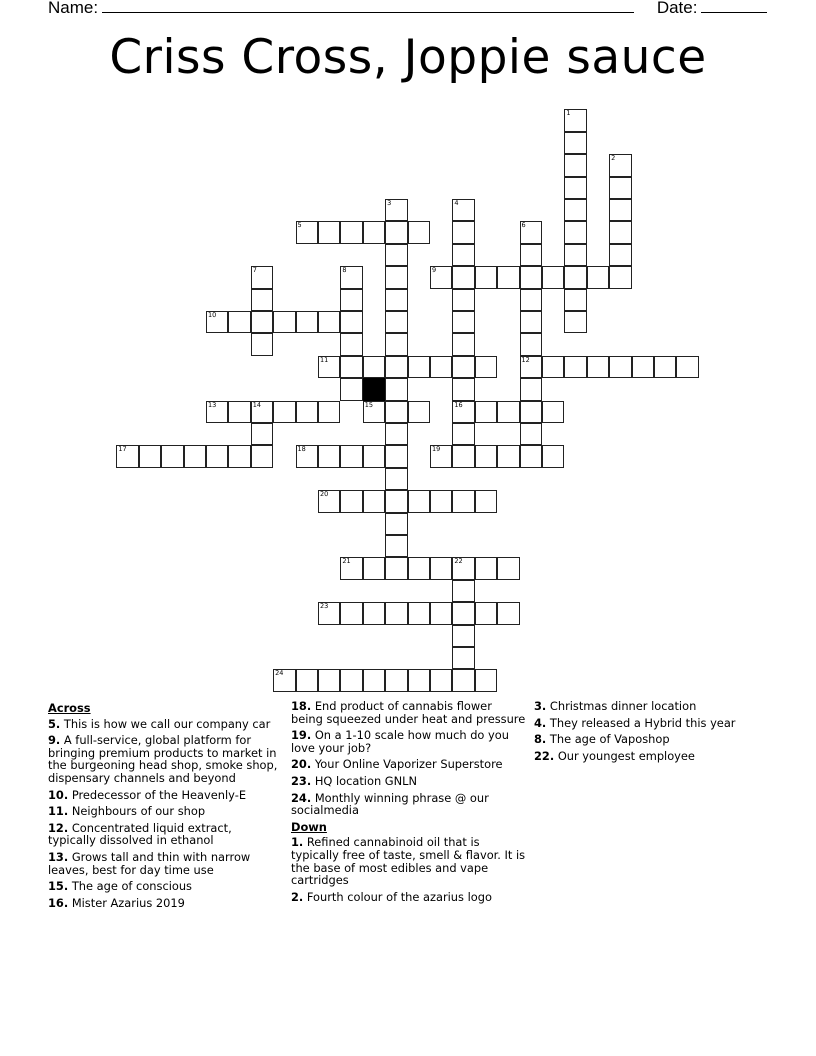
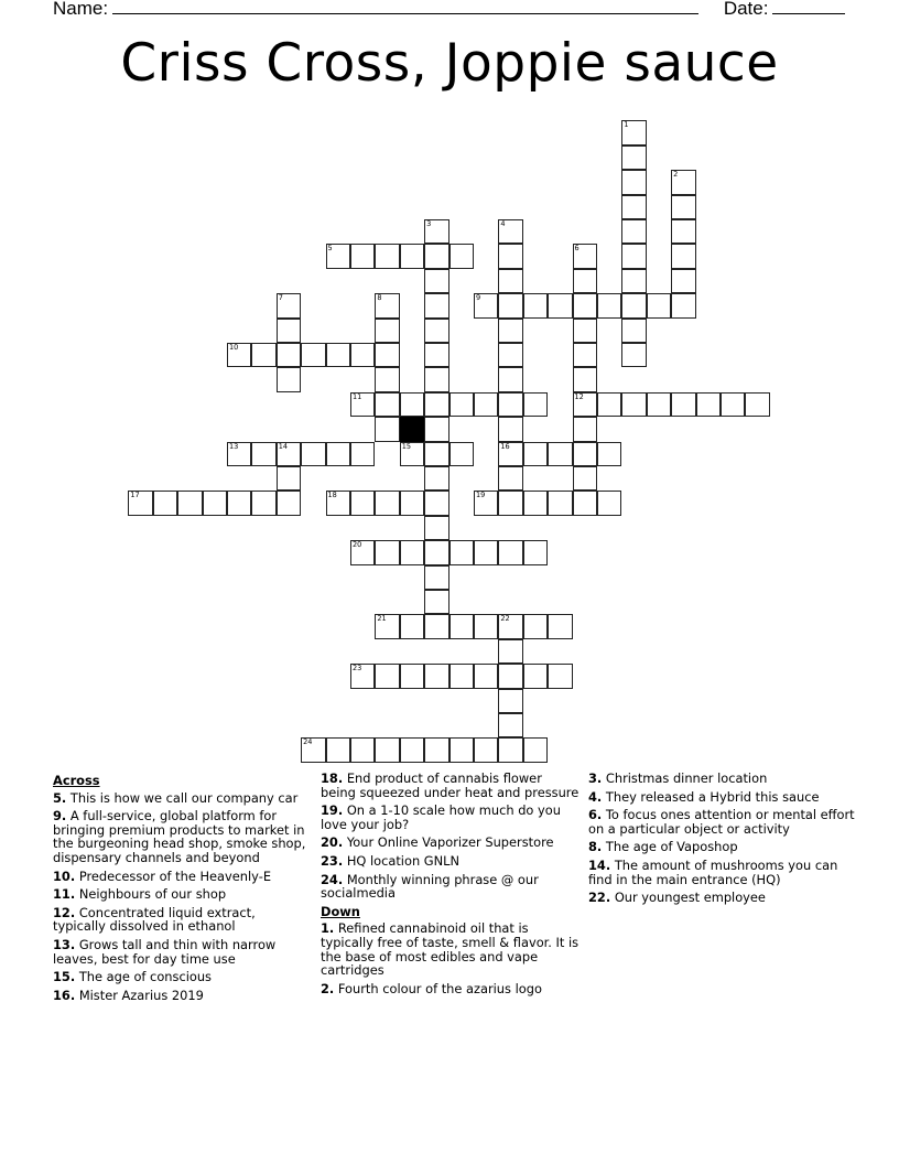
  Name: Date:
  Criss Cross, Joppie sauce
  1
  2
  3
  4
  16
  5
  6
  12
  7
  8
  9
  10
  11
  13
  14
  15
  17
  18
  19
  20
  21
  22
  23
  24
  Across
  5. This is how we call our company car
  9. A full-service, global platform for bringing premium products to market in the burgeoning head shop, smoke shop, dispensary channels and beyond
  10. Predecessor of the Heavenly-E
  11. Neighbours of our shop
  12. Concentrated liquid extract, typically dissolved in ethanol
  13. Grows tall and thin with narrow leaves, best for day time use
  15. The age of conscious
  16. Mister Azarius 2019
  18. End product of cannabis flower being squeezed under heat and pressure
  19. On a 1-10 scale how much do you love your job?
  20. Your Online Vaporizer Superstore
  23. HQ location GNLN
  24. Monthly winning phrase @ our socialmedia
  Down
  1. Refined cannabinoid oil that is typically free of taste, smell & flavor. It is the base of most edibles and vape cartridges
  2. Fourth colour of the azarius logo
  3. Christmas dinner location
- 4. They released a Hybrid this year
+ 4. They released a Hybrid this sauce
+ 6. To focus ones attention or mental effort on a particular object or activity
  8. The age of Vaposhop
+ 14. The amount of mushrooms you can find in the main entrance (HQ)
  22. Our youngest employee
